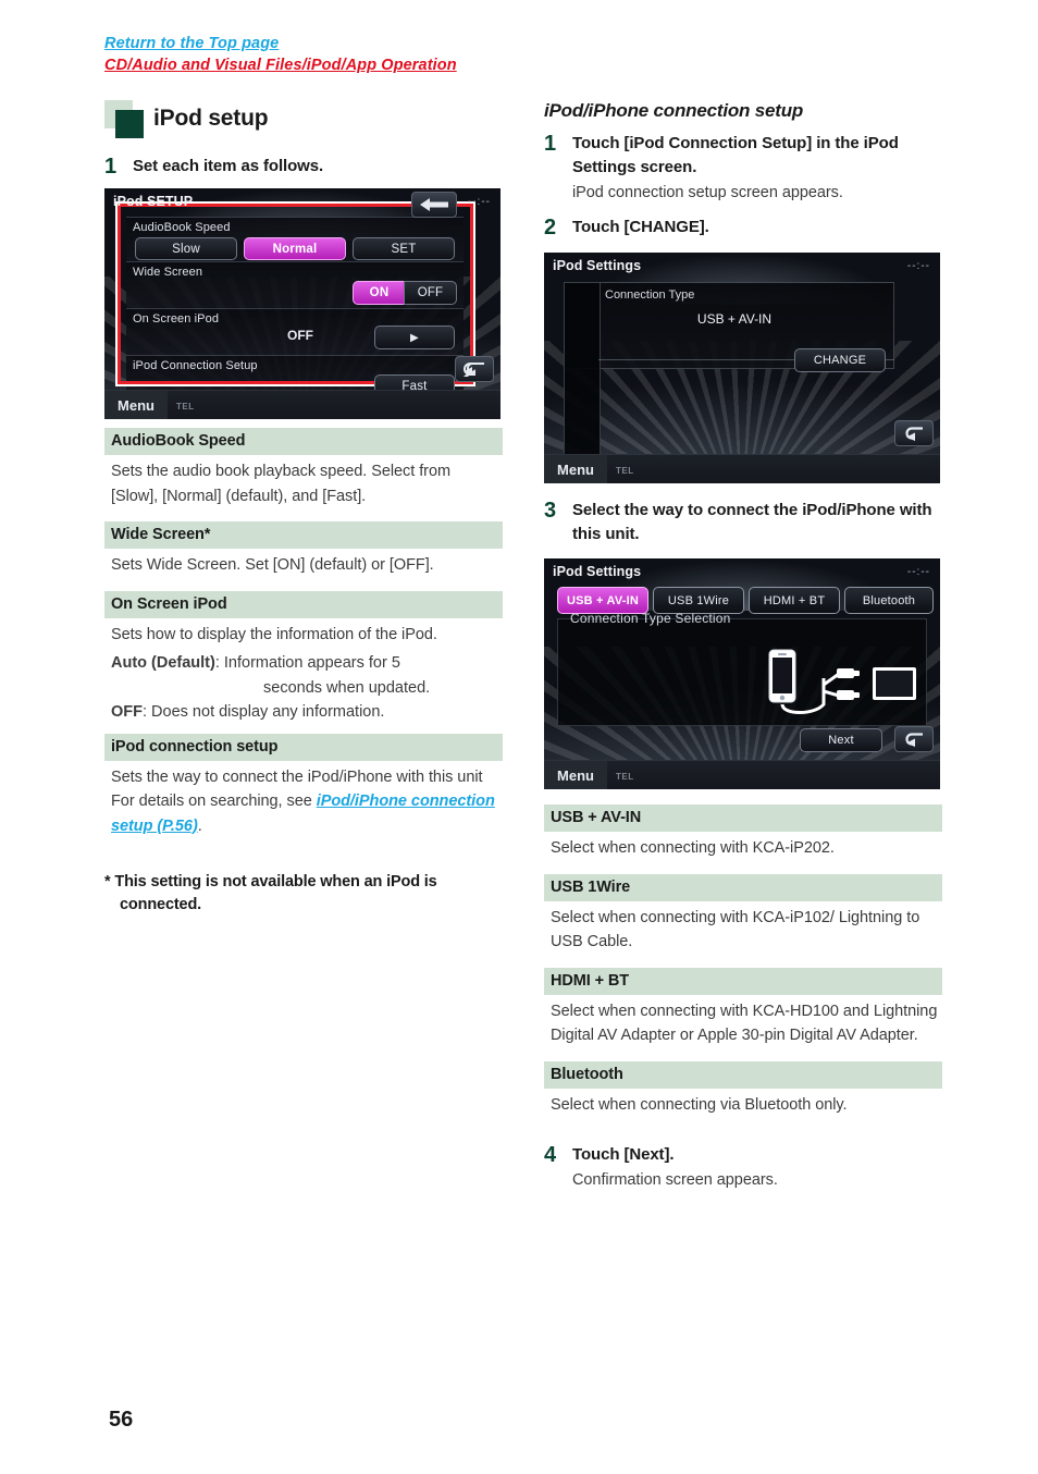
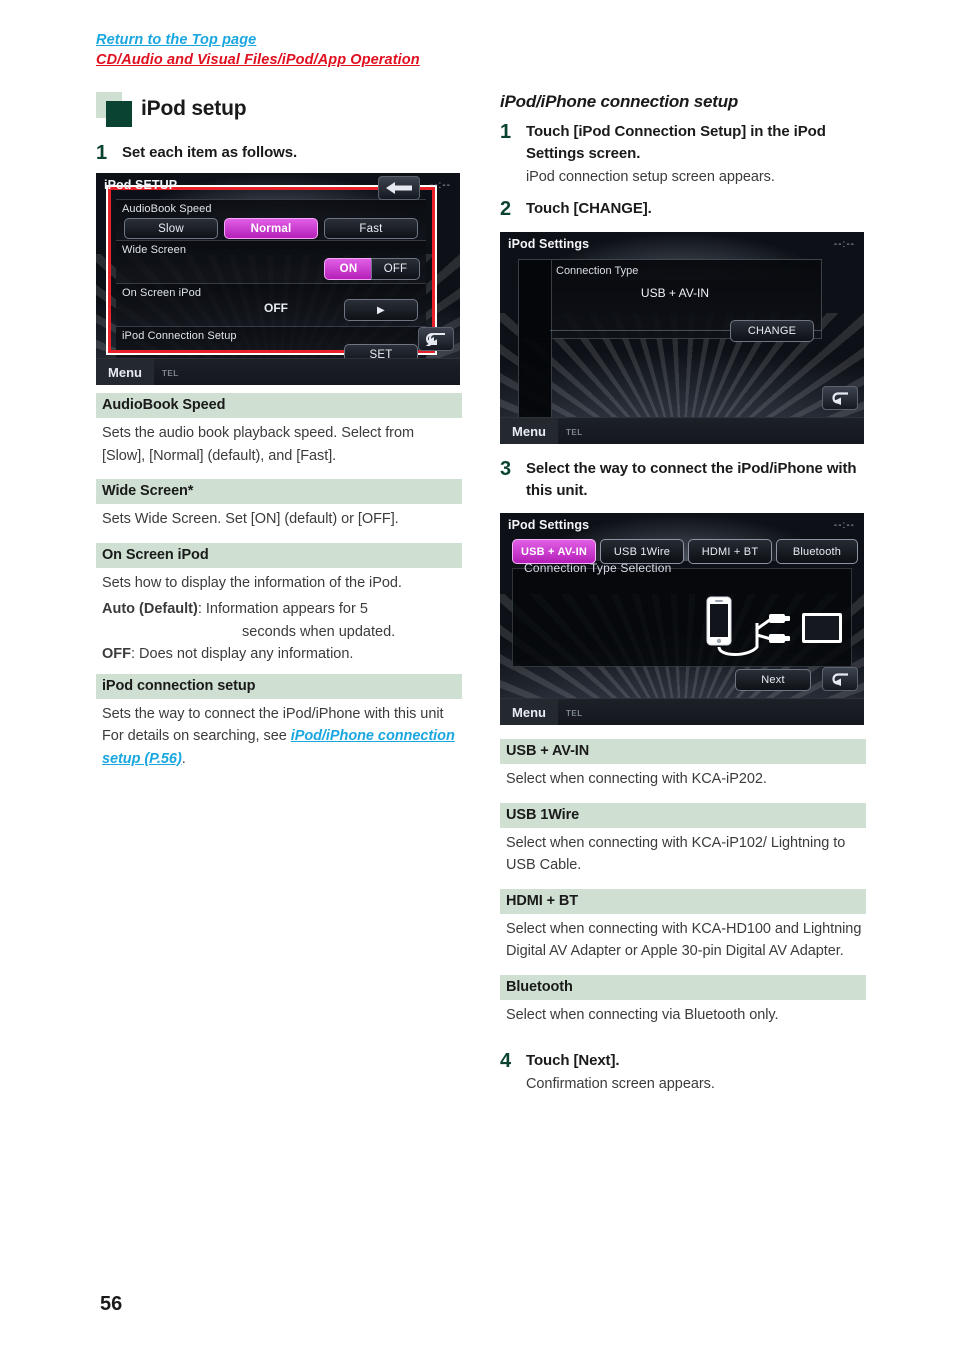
  Return to the Top page
  CD/Audio and Visual Files/iPod/App Operation
  iPod setup
  1
  Set each item as follows.
  iPod SETUP
  --:--
  AudioBook Speed
  Slow
  Normal
- SET
+ Fast
  Wide Screen
  ON
  OFF
  On Screen iPod
  OFF
  ▶
  iPod Connection Setup
- Fast
+ SET
  Menu
  TEL
  AudioBook Speed
  Sets the audio book playback speed. Select from [Slow], [Normal] (default), and [Fast].
  Wide Screen*
  Sets Wide Screen. Set [ON] (default) or [OFF].
  On Screen iPod
  Sets how to display the information of the iPod.
  Auto (Default): Information appears for 5
  seconds when updated.
  OFF: Does not display any information.
  iPod connection setup
  Sets the way to connect the iPod/iPhone with this unit For details on searching, see iPod/iPhone connection setup (P.56).
- * This setting is not available when an iPod is connected.
  iPod/iPhone connection setup
  1
  Touch [iPod Connection Setup] in the iPod Settings screen.
  iPod connection setup screen appears.
  2
  Touch [CHANGE].
  iPod Settings
  --:--
  Connection Type
  USB + AV-IN
  CHANGE
  Menu
  TEL
  3
  Select the way to connect the iPod/iPhone with this unit.
  iPod Settings
  --:--
  USB + AV-IN
  USB 1Wire
  HDMI + BT
  Bluetooth
  Connection Type Selection
  Next
  Menu
  TEL
  USB + AV-IN
  Select when connecting with KCA-iP202.
  USB 1Wire
  Select when connecting with KCA-iP102/ Lightning to USB Cable.
  HDMI + BT
  Select when connecting with KCA-HD100 and Lightning Digital AV Adapter or Apple 30-pin Digital AV Adapter.
  Bluetooth
  Select when connecting via Bluetooth only.
  4
  Touch [Next].
  Confirmation screen appears.
  56
